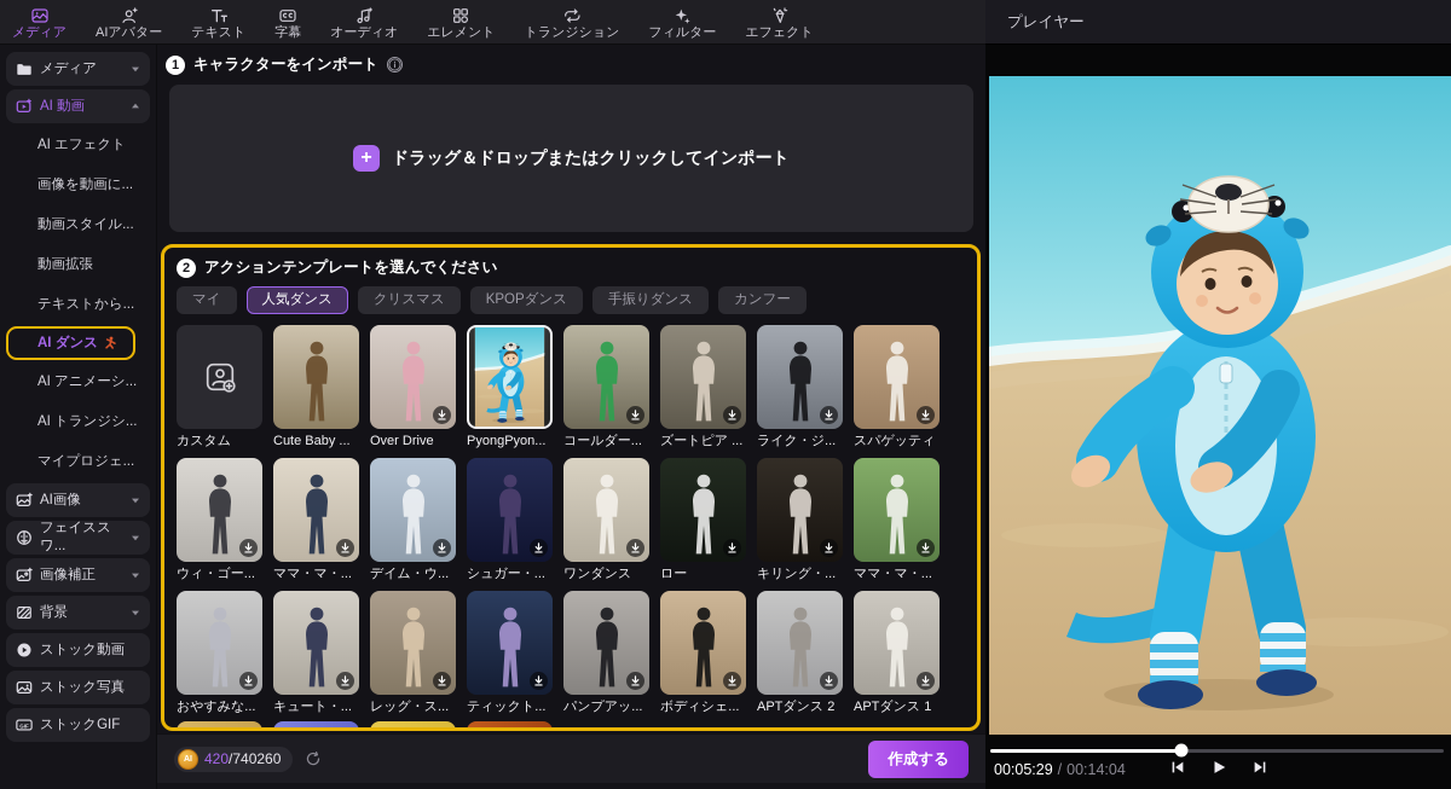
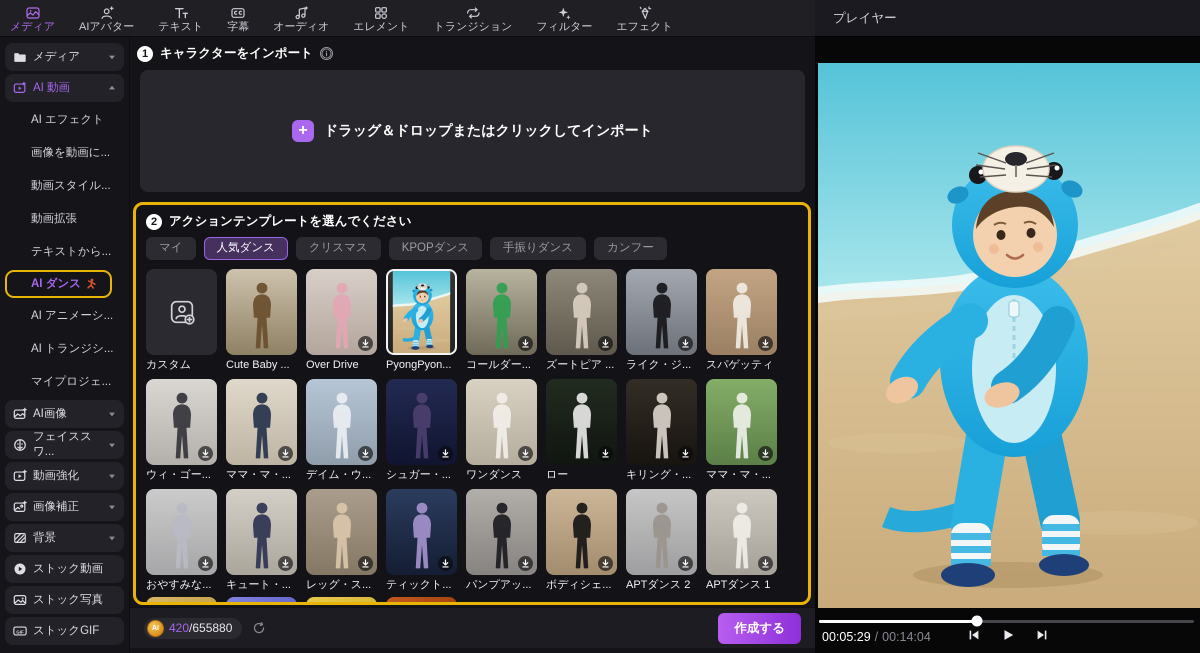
  メディア
  AIアバター
  テキスト
  字幕
  オーディオ
  エレメント
  トランジション
  フィルター
  エフェクト
  メディア
  AI 動画
  AI エフェクト
  画像を動画に...
  動画スタイル...
  動画拡張
  テキストから...
  AI ダンス
  AI アニメーシ...
  AI トランジシ...
  マイプロジェ...
  AI画像
  フェイススワ...
+ 動画強化
  画像補正
  背景
  ストック動画
  ストック写真
  ストックGIF
  1
  キャラクターをインポート
  +
  ドラッグ＆ドロップまたはクリックしてインポート
  2
  アクションテンプレートを選んでください
  マイ
  人気ダンス
  クリスマス
  KPOPダンス
  手振りダンス
  カンフー
  カスタム
  Cute Baby ...
  Over Drive
  PyongPyon...
  コールダー...
  ズートピア ...
  ライク・ジ...
  スパゲッティ
  ウィ・ゴー...
  ママ・マ・...
  デイム・ウ...
  シュガー・...
  ワンダンス
  ロー
  キリング・...
  ママ・マ・...
  おやすみな...
  キュート・...
  レッグ・ス...
  ティックト...
  パンプアッ...
  ボディシェ...
  APTダンス 2
  APTダンス 1
- 420/740260
+ 420/655880
  作成する
  プレイヤー
  00:05:29
  /
  00:14:04
